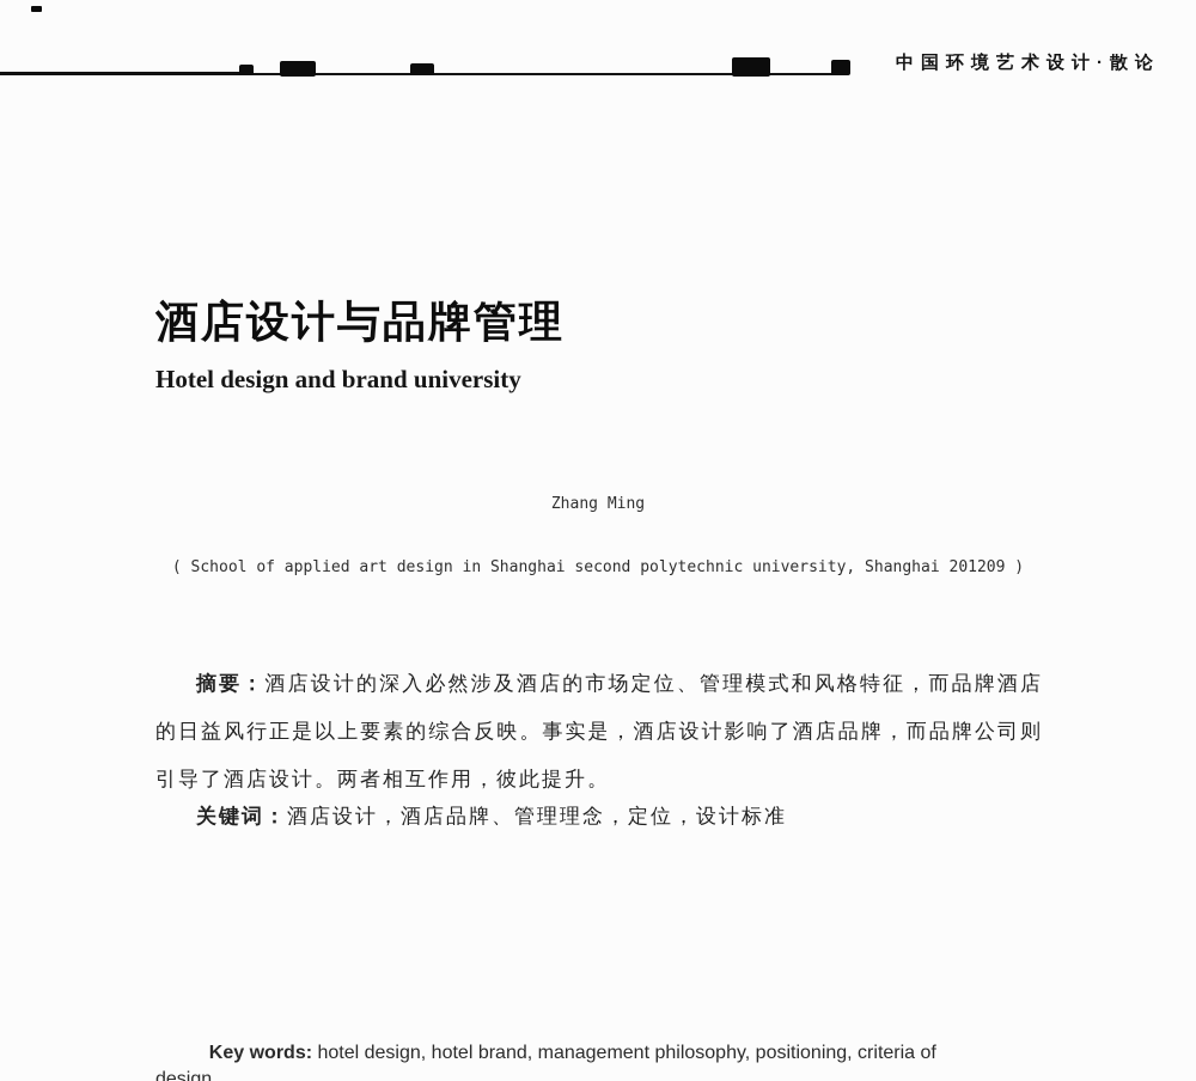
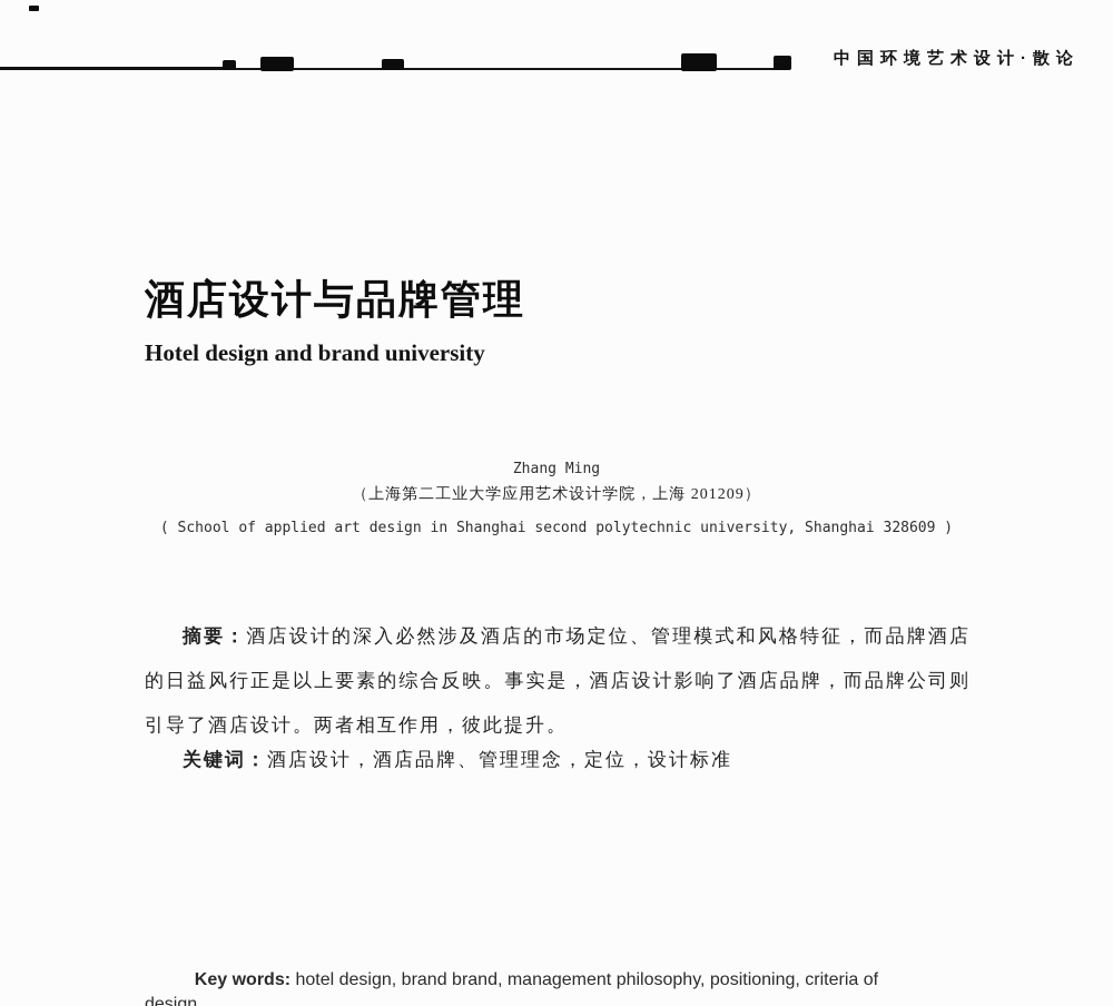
  中国环境艺术设计·散论
  酒店设计与品牌管理
  Hotel design and brand university
  Zhang Ming
+ （上海第二工业大学应用艺术设计学院，上海 201209）
- ( School of applied art design in Shanghai second polytechnic university, Shanghai 201209 )
+ ( School of applied art design in Shanghai second polytechnic university, Shanghai 328609 )
  摘要：酒店设计的深入必然涉及酒店的市场定位、管理模式和风格特征，而品牌酒店的日益风行正是以上要素的综合反映。事实是，酒店设计影响了酒店品牌，而品牌公司则引导了酒店设计。两者相互作用，彼此提升。
  关键词：酒店设计，酒店品牌、管理理念，定位，设计标准
- Key words: hotel design, hotel brand, management philosophy, positioning, criteria of
+ Key words: hotel design, brand brand, management philosophy, positioning, criteria of
  design
